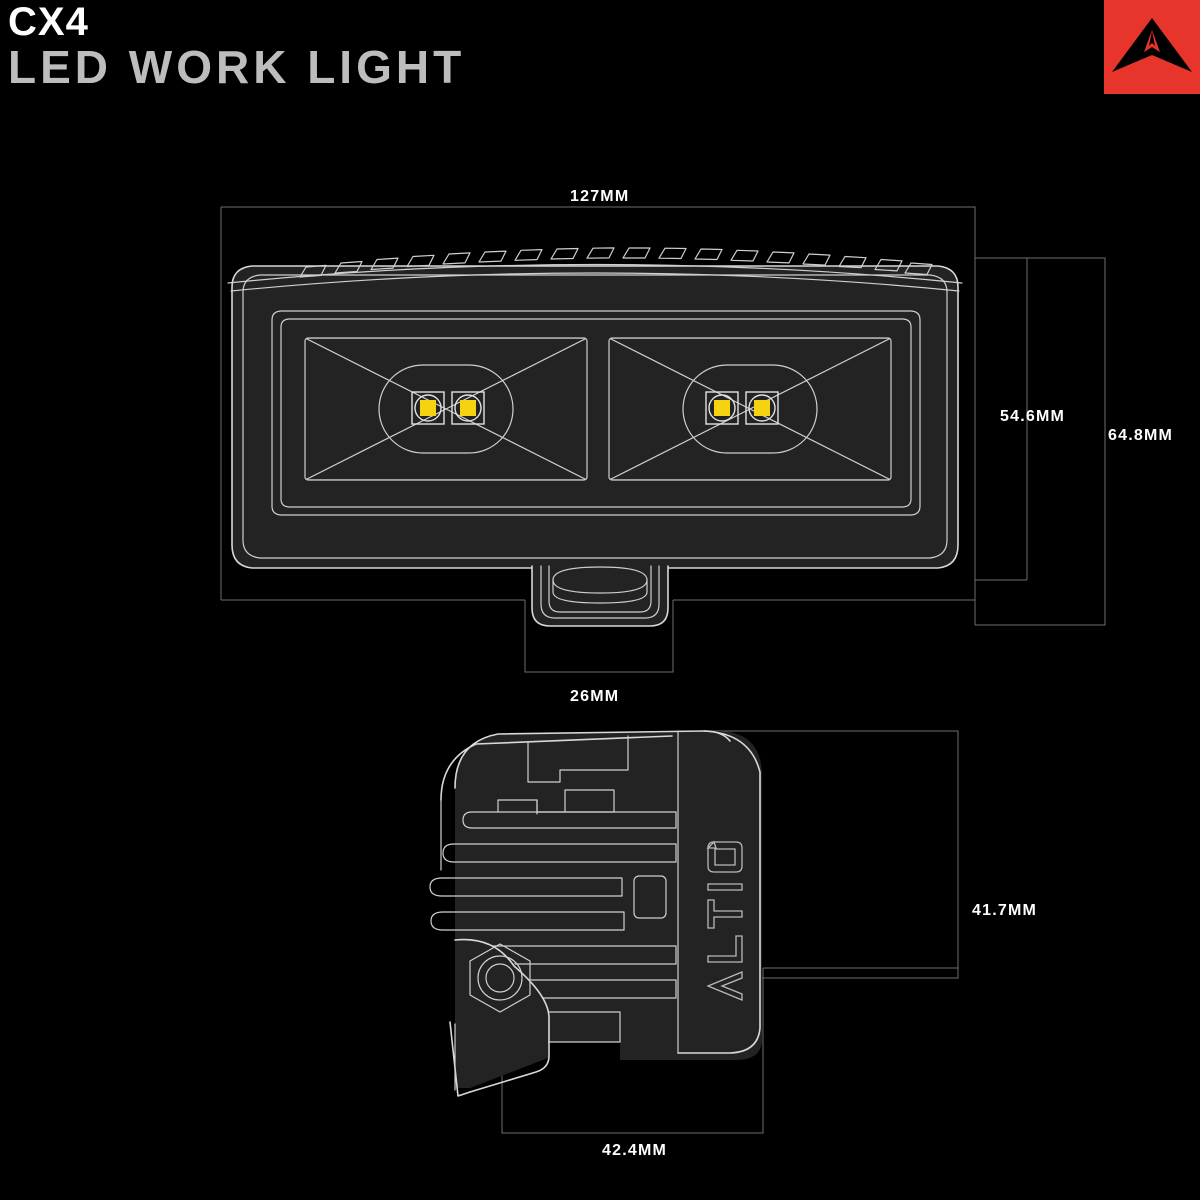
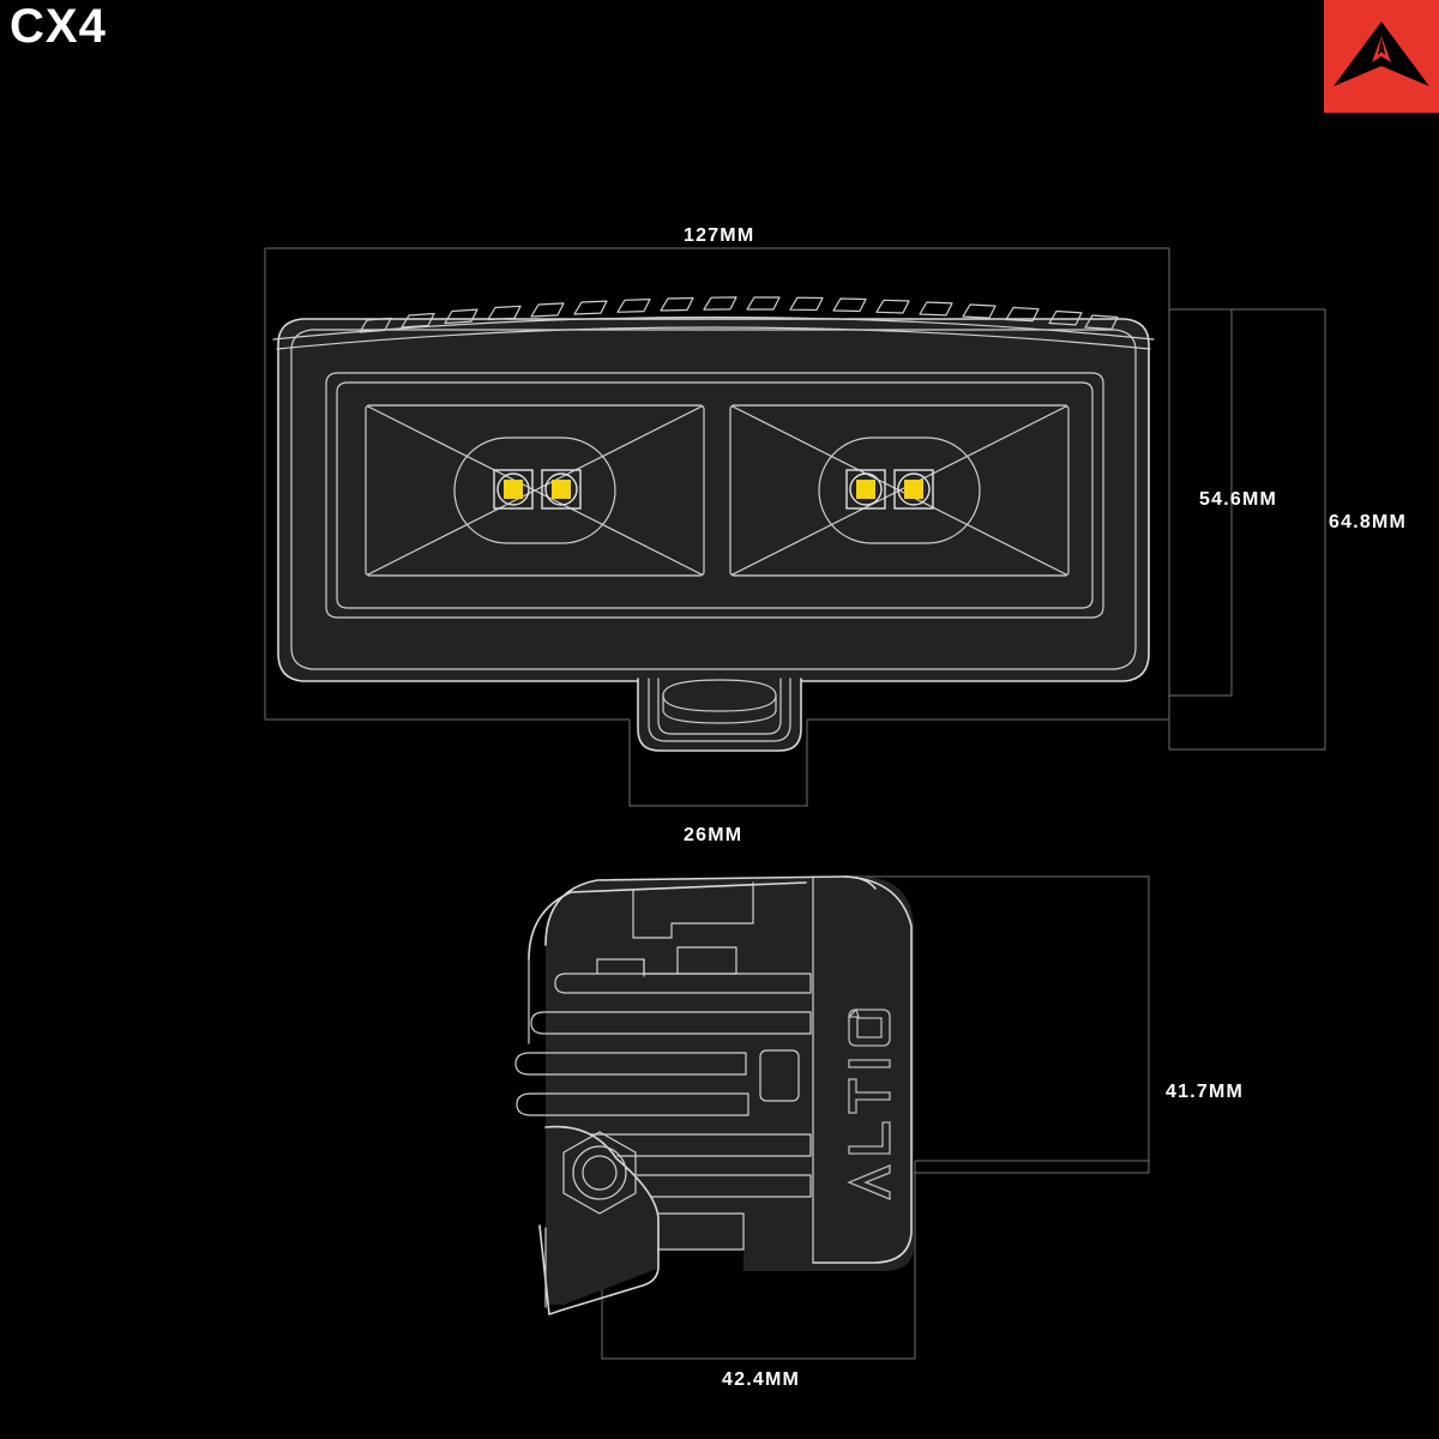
  CX4
- LED WORK LIGHT
  127MM
  54.6MM
  64.8MM
  26MM
  41.7MM
  42.4MM
